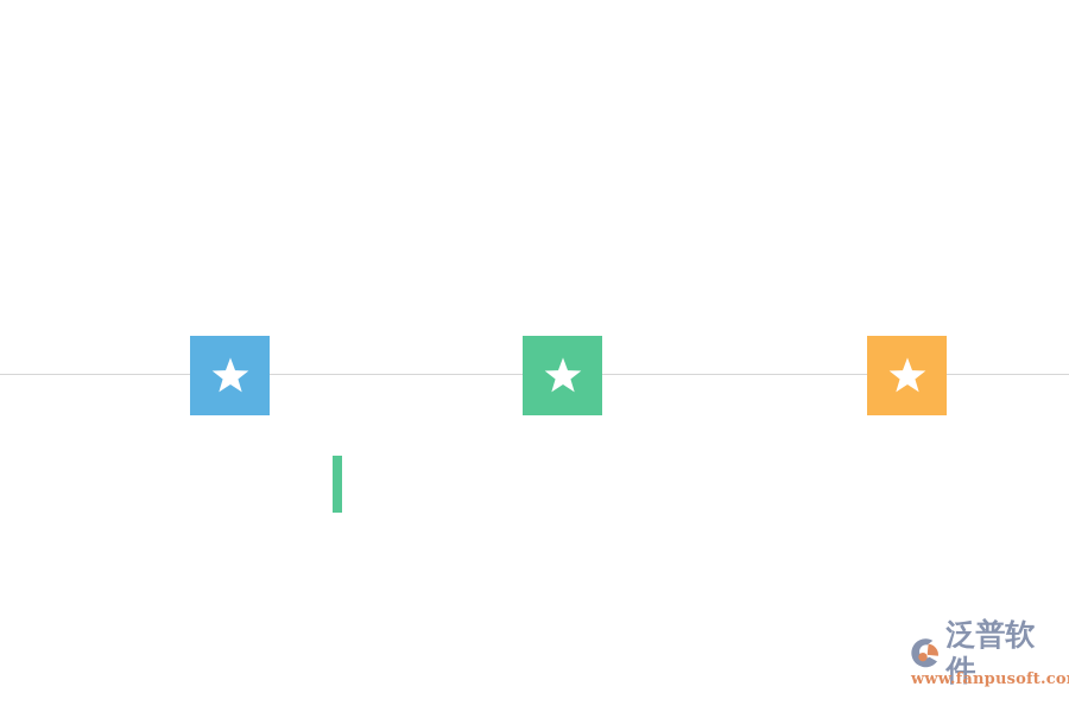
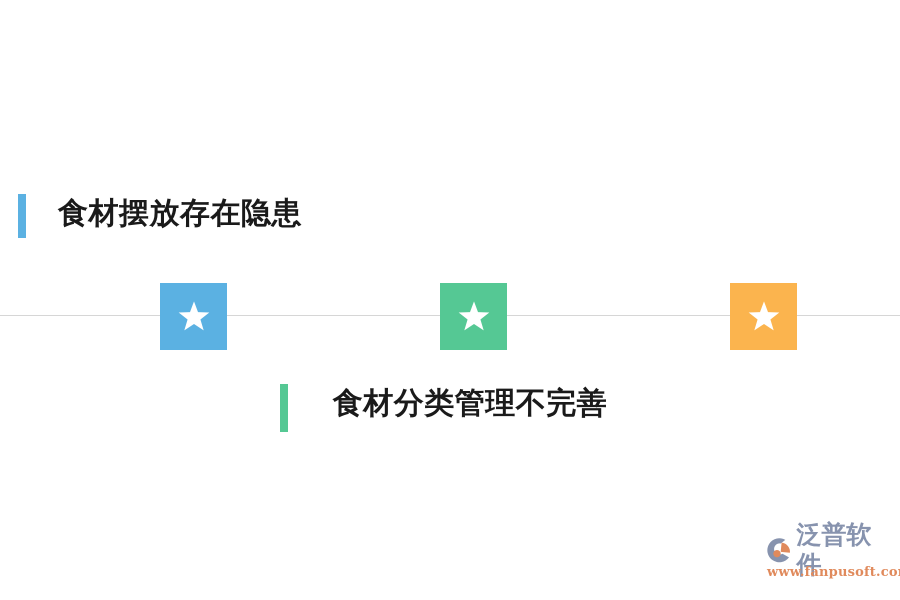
+ 食材摆放存在隐患
+ 食材分类管理不完善
  泛普软件
  www.fanpusoft.co
